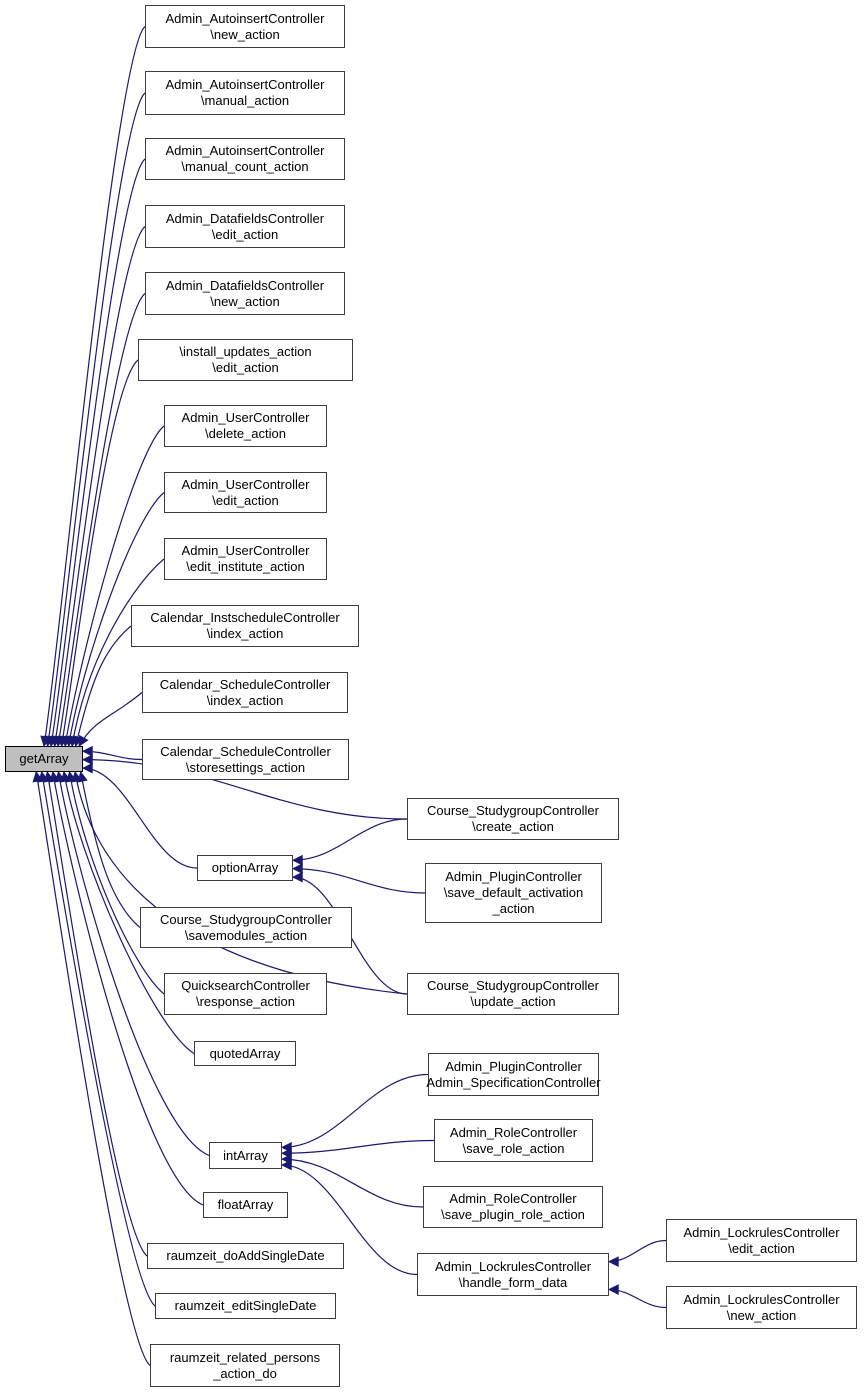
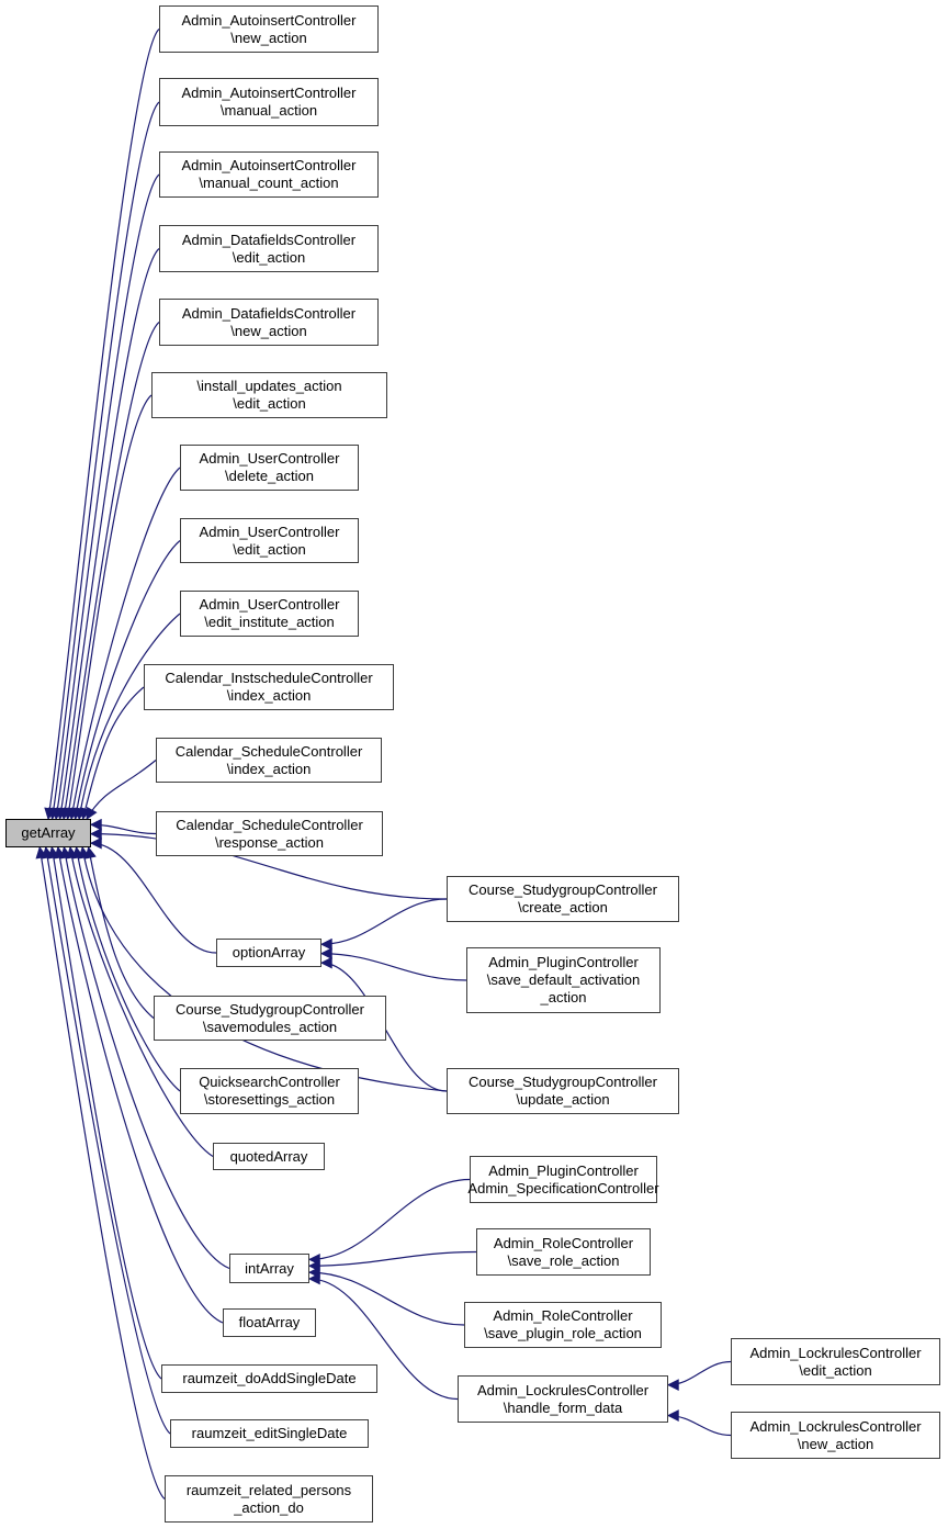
  Admin_AutoinsertController
  \new_action
  Admin_AutoinsertController
  \manual_action
  Admin_AutoinsertController
  \manual_count_action
  Admin_DatafieldsController
  \edit_action
  Admin_DatafieldsController
  \new_action
  \install_updates_action
  \edit_action
  Admin_UserController
  \delete_action
  Admin_UserController
  \edit_action
  Admin_UserController
  \edit_institute_action
  Calendar_InstscheduleController
  \index_action
  Calendar_ScheduleController
  \index_action
  Calendar_ScheduleController
- \storesettings_action
+ \response_action
  getArray
  optionArray
  Course_StudygroupController
  \savemodules_action
  QuicksearchController
- \response_action
+ \storesettings_action
  quotedArray
  intArray
  floatArray
  raumzeit_doAddSingleDate
  raumzeit_editSingleDate
  raumzeit_related_persons
  _action_do
  Course_StudygroupController
  \create_action
  Admin_PluginController
  \save_default_activation
  _action
  Course_StudygroupController
  \update_action
  Admin_PluginController
  Admin_SpecificationController
  Admin_RoleController
  \save_role_action
  Admin_RoleController
  \save_plugin_role_action
  Admin_LockrulesController
  \handle_form_data
  Admin_LockrulesController
  \edit_action
  Admin_LockrulesController
  \new_action
